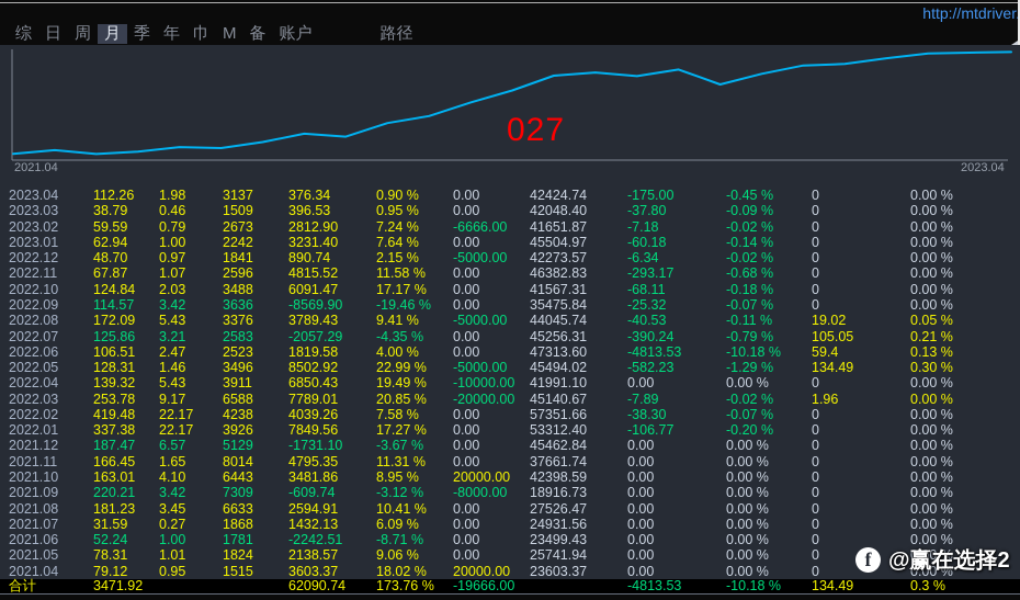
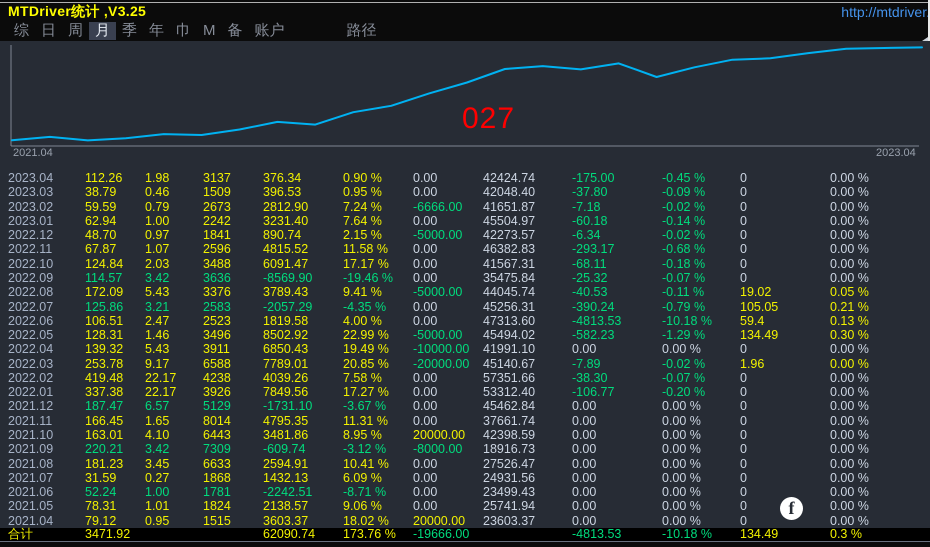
+ MTDriver统计 ,V3.25
  http://mtdriver
  综
  日
  周
  月
  季
  年
  巾
  M
  备
  账户
  路径
  2021.04
  2023.04
  027
  2023.04
  112.26
  1.98
  3137
  376.34
  0.90 %
  0.00
  42424.74
  -175.00
  -0.45 %
  0
  0.00 %
  2023.03
  38.79
  0.46
  1509
  396.53
  0.95 %
  0.00
  42048.40
  -37.80
  -0.09 %
  0
  0.00 %
  2023.02
  59.59
  0.79
  2673
  2812.90
  7.24 %
  -6666.00
  41651.87
  -7.18
  -0.02 %
  0
  0.00 %
  2023.01
  62.94
  1.00
  2242
  3231.40
  7.64 %
  0.00
  45504.97
  -60.18
  -0.14 %
  0
  0.00 %
  2022.12
  48.70
  0.97
  1841
  890.74
  2.15 %
  -5000.00
  42273.57
  -6.34
  -0.02 %
  0
  0.00 %
  2022.11
  67.87
  1.07
  2596
  4815.52
  11.58 %
  0.00
  46382.83
  -293.17
  -0.68 %
  0
  0.00 %
  2022.10
  124.84
  2.03
  3488
  6091.47
  17.17 %
  0.00
  41567.31
  -68.11
  -0.18 %
  0
  0.00 %
  2022.09
  114.57
  3.42
  3636
  -8569.90
  -19.46 %
  0.00
  35475.84
  -25.32
  -0.07 %
  0
  0.00 %
  2022.08
  172.09
  5.43
  3376
  3789.43
  9.41 %
  -5000.00
  44045.74
  -40.53
  -0.11 %
  19.02
  0.05 %
  2022.07
  125.86
  3.21
  2583
  -2057.29
  -4.35 %
  0.00
  45256.31
  -390.24
  -0.79 %
  105.05
  0.21 %
  2022.06
  106.51
  2.47
  2523
  1819.58
  4.00 %
  0.00
  47313.60
  -4813.53
  -10.18 %
  59.4
  0.13 %
  2022.05
  128.31
  1.46
  3496
  8502.92
  22.99 %
  -5000.00
  45494.02
  -582.23
  -1.29 %
  134.49
  0.30 %
  2022.04
  139.32
  5.43
  3911
  6850.43
  19.49 %
  -10000.00
  41991.10
  0.00
  0.00 %
  0
  0.00 %
  2022.03
  253.78
  9.17
  6588
  7789.01
  20.85 %
  -20000.00
  45140.67
  -7.89
  -0.02 %
  1.96
  0.00 %
  2022.02
  419.48
  22.17
  4238
  4039.26
  7.58 %
  0.00
  57351.66
  -38.30
  -0.07 %
  0
  0.00 %
  2022.01
  337.38
  22.17
  3926
  7849.56
  17.27 %
  0.00
  53312.40
  -106.77
  -0.20 %
  0
  0.00 %
  2021.12
  187.47
  6.57
  5129
  -1731.10
  -3.67 %
  0.00
  45462.84
  0.00
  0.00 %
  0
  0.00 %
  2021.11
  166.45
  1.65
  8014
  4795.35
  11.31 %
  0.00
  37661.74
  0.00
  0.00 %
  0
  0.00 %
  2021.10
  163.01
  4.10
  6443
  3481.86
  8.95 %
  20000.00
  42398.59
  0.00
  0.00 %
  0
  0.00 %
  2021.09
  220.21
  3.42
  7309
  -609.74
  -3.12 %
  -8000.00
  18916.73
  0.00
  0.00 %
  0
  0.00 %
  2021.08
  181.23
  3.45
  6633
  2594.91
  10.41 %
  0.00
  27526.47
  0.00
  0.00 %
  0
  0.00 %
  2021.07
  31.59
  0.27
  1868
  1432.13
  6.09 %
  0.00
  24931.56
  0.00
  0.00 %
  0
  0.00 %
  2021.06
  52.24
  1.00
  1781
  -2242.51
  -8.71 %
  0.00
  23499.43
  0.00
  0.00 %
  0
  0.00 %
  2021.05
  78.31
  1.01
  1824
  2138.57
  9.06 %
  0.00
  25741.94
  0.00
  0.00 %
  0
  0.00 %
  2021.04
  79.12
  0.95
  1515
  3603.37
  18.02 %
  20000.00
  23603.37
  0.00
  0.00 %
  0
  0.00 %
  合计
  3471.92
  62090.74
  173.76 %
  -19666.00
  -4813.53
  -10.18 %
  134.49
  0.3 %
  f
- @赢在选择2
